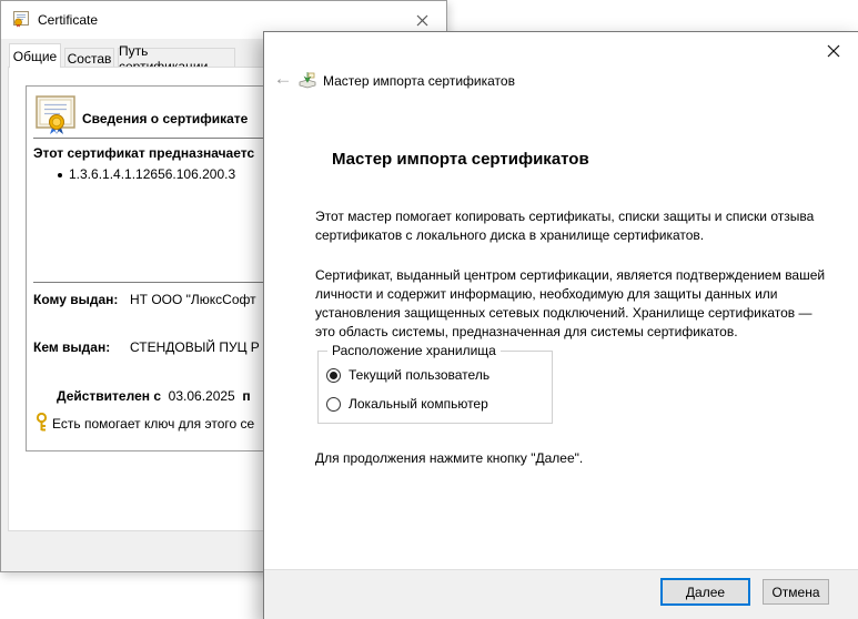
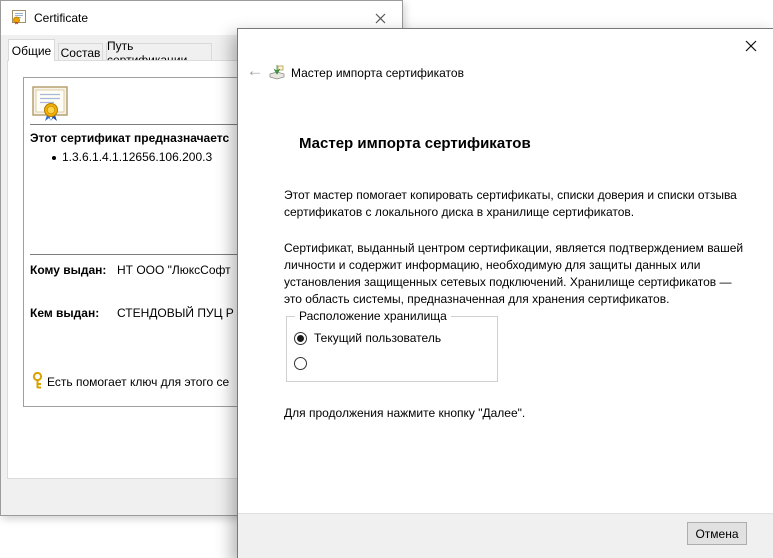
  Certificate
  Общие
  Состав
- Сведения о сертификате
  Этот сертификат предназначаетс
  1.3.6.1.4.1.12656.106.200.3
  Кому выдан:
  НТ ООО "ЛюксСофт
  Кем выдан:
  СТЕНДОВЫЙ ПУЦ Р
- Действителен с 03.06.2025 п
  Есть помогает ключ для этого се
  ←
  Мастер импорта сертификатов
  Мастер импорта сертификатов
- Этот мастер помогает копировать сертификаты, списки защиты и списки отзыва сертификатов с локального диска в хранилище сертификатов.
+ Этот мастер помогает копировать сертификаты, списки доверия и списки отзыва сертификатов с локального диска в хранилище сертификатов.
- Сертификат, выданный центром сертификации, является подтверждением вашей личности и содержит информацию, необходимую для защиты данных или установления защищенных сетевых подключений. Хранилище сертификатов — это область системы, предназначенная для системы сертификатов.
+ Сертификат, выданный центром сертификации, является подтверждением вашей личности и содержит информацию, необходимую для защиты данных или установления защищенных сетевых подключений. Хранилище сертификатов — это область системы, предназначенная для хранения сертификатов.
  Расположение хранилища
  Текущий пользователь
- Локальный компьютер
  Для продолжения нажмите кнопку "Далее".
- Далее
  Отмена
